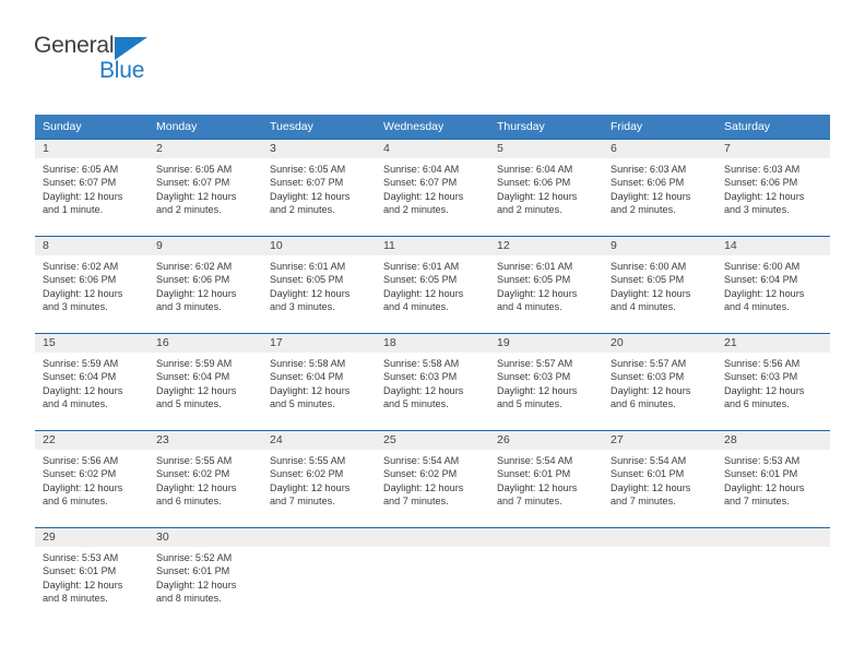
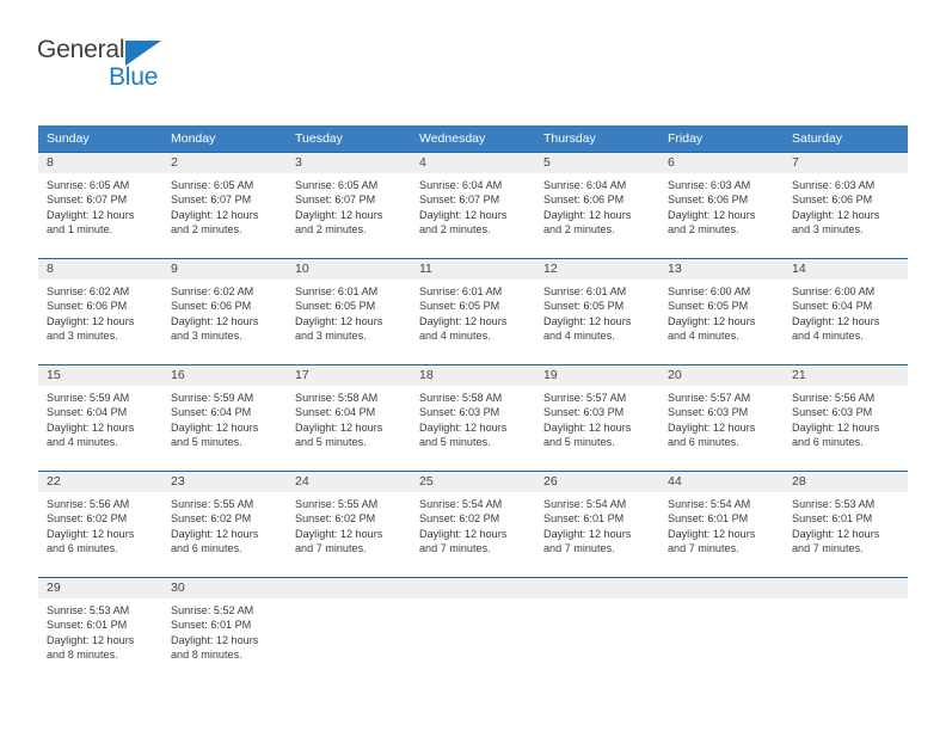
  General
  Blue
  Sunday	Monday	Tuesday	Wednesday	Thursday	Friday	Saturday
- 1Sunrise: 6:05 AMSunset: 6:07 PMDaylight: 12 hoursand 1 minute.	2Sunrise: 6:05 AMSunset: 6:07 PMDaylight: 12 hoursand 2 minutes.	3Sunrise: 6:05 AMSunset: 6:07 PMDaylight: 12 hoursand 2 minutes.	4Sunrise: 6:04 AMSunset: 6:07 PMDaylight: 12 hoursand 2 minutes.	5Sunrise: 6:04 AMSunset: 6:06 PMDaylight: 12 hoursand 2 minutes.	6Sunrise: 6:03 AMSunset: 6:06 PMDaylight: 12 hoursand 2 minutes.	7Sunrise: 6:03 AMSunset: 6:06 PMDaylight: 12 hoursand 3 minutes.
+ 8Sunrise: 6:05 AMSunset: 6:07 PMDaylight: 12 hoursand 1 minute.	2Sunrise: 6:05 AMSunset: 6:07 PMDaylight: 12 hoursand 2 minutes.	3Sunrise: 6:05 AMSunset: 6:07 PMDaylight: 12 hoursand 2 minutes.	4Sunrise: 6:04 AMSunset: 6:07 PMDaylight: 12 hoursand 2 minutes.	5Sunrise: 6:04 AMSunset: 6:06 PMDaylight: 12 hoursand 2 minutes.	6Sunrise: 6:03 AMSunset: 6:06 PMDaylight: 12 hoursand 2 minutes.	7Sunrise: 6:03 AMSunset: 6:06 PMDaylight: 12 hoursand 3 minutes.
- 8Sunrise: 6:02 AMSunset: 6:06 PMDaylight: 12 hoursand 3 minutes.	9Sunrise: 6:02 AMSunset: 6:06 PMDaylight: 12 hoursand 3 minutes.	10Sunrise: 6:01 AMSunset: 6:05 PMDaylight: 12 hoursand 3 minutes.	11Sunrise: 6:01 AMSunset: 6:05 PMDaylight: 12 hoursand 4 minutes.	12Sunrise: 6:01 AMSunset: 6:05 PMDaylight: 12 hoursand 4 minutes.	9Sunrise: 6:00 AMSunset: 6:05 PMDaylight: 12 hoursand 4 minutes.	14Sunrise: 6:00 AMSunset: 6:04 PMDaylight: 12 hoursand 4 minutes.
+ 8Sunrise: 6:02 AMSunset: 6:06 PMDaylight: 12 hoursand 3 minutes.	9Sunrise: 6:02 AMSunset: 6:06 PMDaylight: 12 hoursand 3 minutes.	10Sunrise: 6:01 AMSunset: 6:05 PMDaylight: 12 hoursand 3 minutes.	11Sunrise: 6:01 AMSunset: 6:05 PMDaylight: 12 hoursand 4 minutes.	12Sunrise: 6:01 AMSunset: 6:05 PMDaylight: 12 hoursand 4 minutes.	13Sunrise: 6:00 AMSunset: 6:05 PMDaylight: 12 hoursand 4 minutes.	14Sunrise: 6:00 AMSunset: 6:04 PMDaylight: 12 hoursand 4 minutes.
  15Sunrise: 5:59 AMSunset: 6:04 PMDaylight: 12 hoursand 4 minutes.	16Sunrise: 5:59 AMSunset: 6:04 PMDaylight: 12 hoursand 5 minutes.	17Sunrise: 5:58 AMSunset: 6:04 PMDaylight: 12 hoursand 5 minutes.	18Sunrise: 5:58 AMSunset: 6:03 PMDaylight: 12 hoursand 5 minutes.	19Sunrise: 5:57 AMSunset: 6:03 PMDaylight: 12 hoursand 5 minutes.	20Sunrise: 5:57 AMSunset: 6:03 PMDaylight: 12 hoursand 6 minutes.	21Sunrise: 5:56 AMSunset: 6:03 PMDaylight: 12 hoursand 6 minutes.
- 22Sunrise: 5:56 AMSunset: 6:02 PMDaylight: 12 hoursand 6 minutes.	23Sunrise: 5:55 AMSunset: 6:02 PMDaylight: 12 hoursand 6 minutes.	24Sunrise: 5:55 AMSunset: 6:02 PMDaylight: 12 hoursand 7 minutes.	25Sunrise: 5:54 AMSunset: 6:02 PMDaylight: 12 hoursand 7 minutes.	26Sunrise: 5:54 AMSunset: 6:01 PMDaylight: 12 hoursand 7 minutes.	27Sunrise: 5:54 AMSunset: 6:01 PMDaylight: 12 hoursand 7 minutes.	28Sunrise: 5:53 AMSunset: 6:01 PMDaylight: 12 hoursand 7 minutes.
+ 22Sunrise: 5:56 AMSunset: 6:02 PMDaylight: 12 hoursand 6 minutes.	23Sunrise: 5:55 AMSunset: 6:02 PMDaylight: 12 hoursand 6 minutes.	24Sunrise: 5:55 AMSunset: 6:02 PMDaylight: 12 hoursand 7 minutes.	25Sunrise: 5:54 AMSunset: 6:02 PMDaylight: 12 hoursand 7 minutes.	26Sunrise: 5:54 AMSunset: 6:01 PMDaylight: 12 hoursand 7 minutes.	44Sunrise: 5:54 AMSunset: 6:01 PMDaylight: 12 hoursand 7 minutes.	28Sunrise: 5:53 AMSunset: 6:01 PMDaylight: 12 hoursand 7 minutes.
  29Sunrise: 5:53 AMSunset: 6:01 PMDaylight: 12 hoursand 8 minutes.	30Sunrise: 5:52 AMSunset: 6:01 PMDaylight: 12 hoursand 8 minutes.
